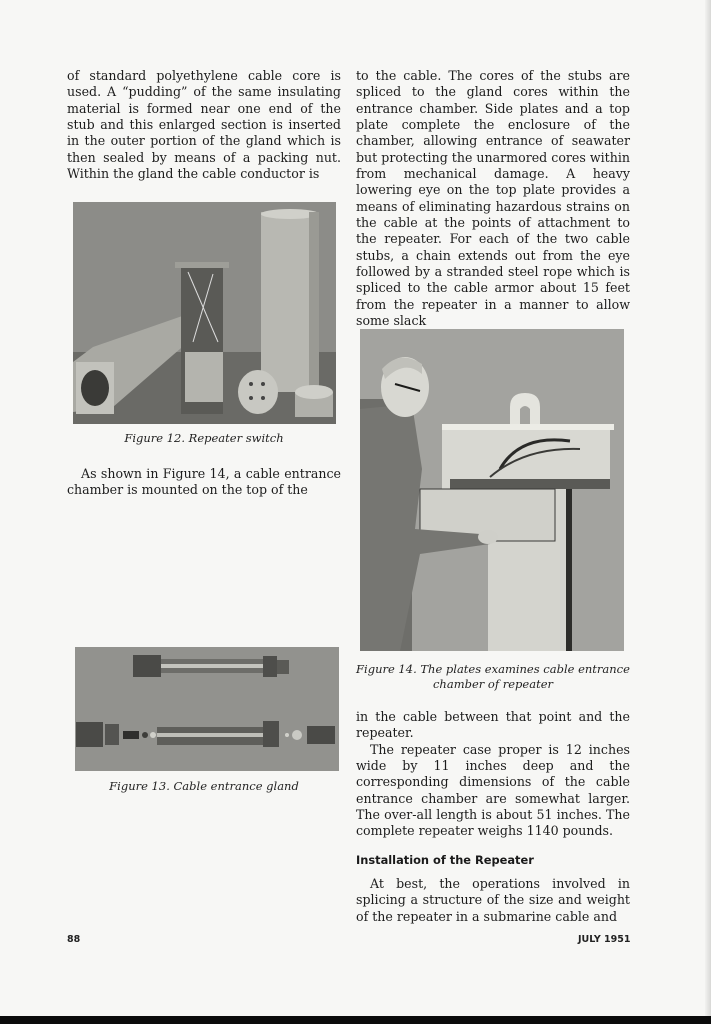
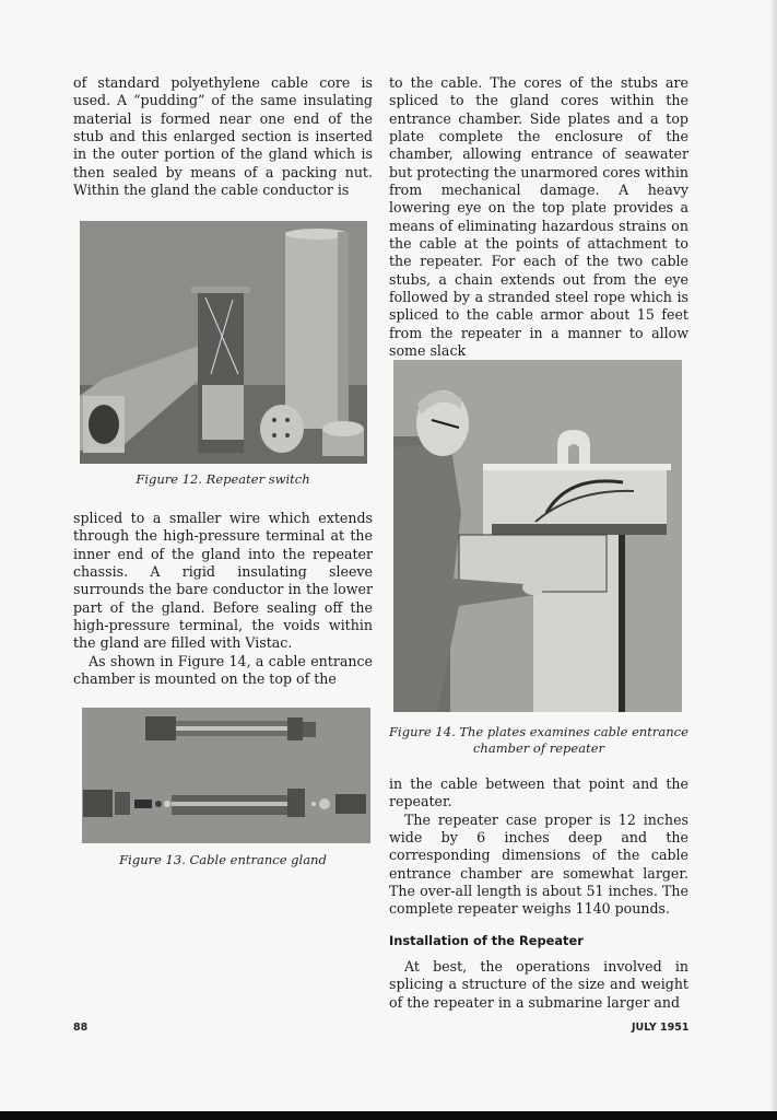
  of standard polyethylene cable core is used. A “pudding” of the same insulating material is formed near one end of the stub and this enlarged section is inserted in the outer portion of the gland which is then sealed by means of a packing nut. Within the gland the cable conductor is
  Figure 12. Repeater switch
+ spliced to a smaller wire which extends through the high-pressure terminal at the inner end of the gland into the repeater chassis. A rigid insulating sleeve surrounds the bare conductor in the lower part of the gland. Before sealing off the high-pressure terminal, the voids within the gland are filled with Vistac.
  As shown in Figure 14, a cable entrance chamber is mounted on the top of the
  Figure 13. Cable entrance gland
  to the cable. The cores of the stubs are spliced to the gland cores within the entrance chamber. Side plates and a top plate complete the enclosure of the chamber, allowing entrance of seawater but protecting the unarmored cores within from mechanical damage. A heavy lowering eye on the top plate provides a means of eliminating hazardous strains on the cable at the points of attachment to the repeater. For each of the two cable stubs, a chain extends out from the eye followed by a stranded steel rope which is spliced to the cable armor about 15 feet from the repeater in a manner to allow some slack
  Figure 14. The plates examines cable entrance chamber of repeater
  in the cable between that point and the repeater.
- The repeater case proper is 12 inches wide by 11 inches deep and the corresponding dimensions of the cable entrance chamber are somewhat larger. The over-all length is about 51 inches. The complete repeater weighs 1140 pounds.
+ The repeater case proper is 12 inches wide by 6 inches deep and the corresponding dimensions of the cable entrance chamber are somewhat larger. The over-all length is about 51 inches. The complete repeater weighs 1140 pounds.
  Installation of the Repeater
- At best, the operations involved in splicing a structure of the size and weight of the repeater in a submarine cable and
+ At best, the operations involved in splicing a structure of the size and weight of the repeater in a submarine larger and
  88
  JULY 1951
